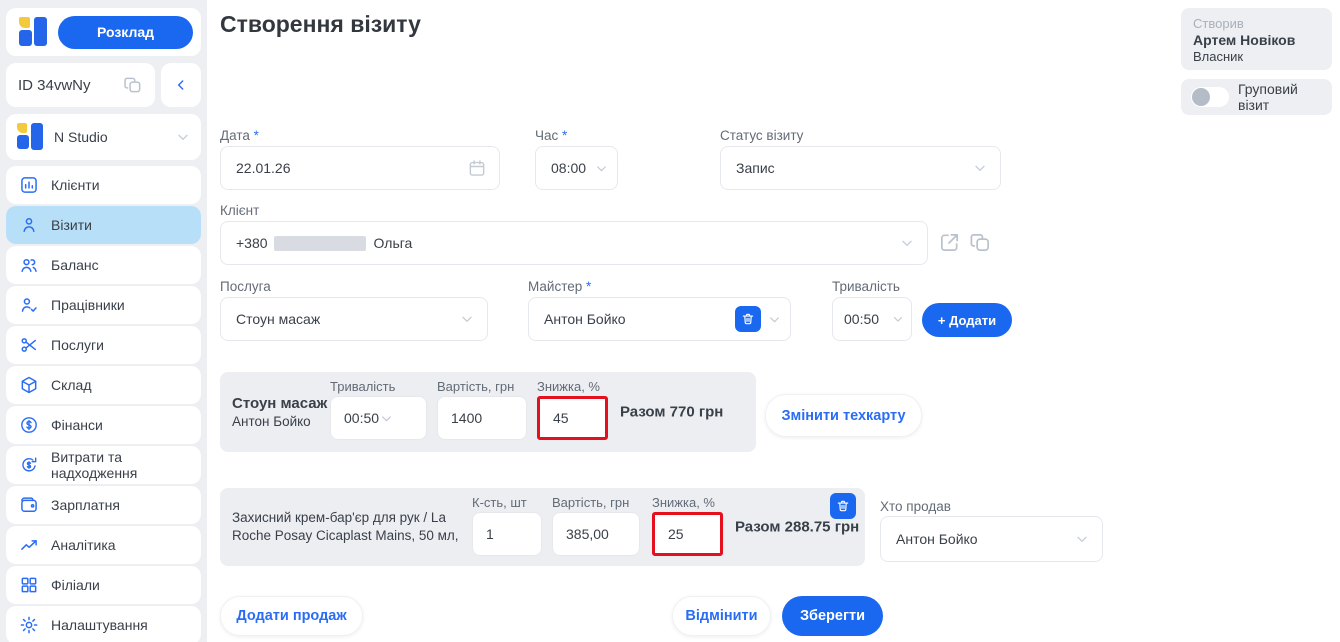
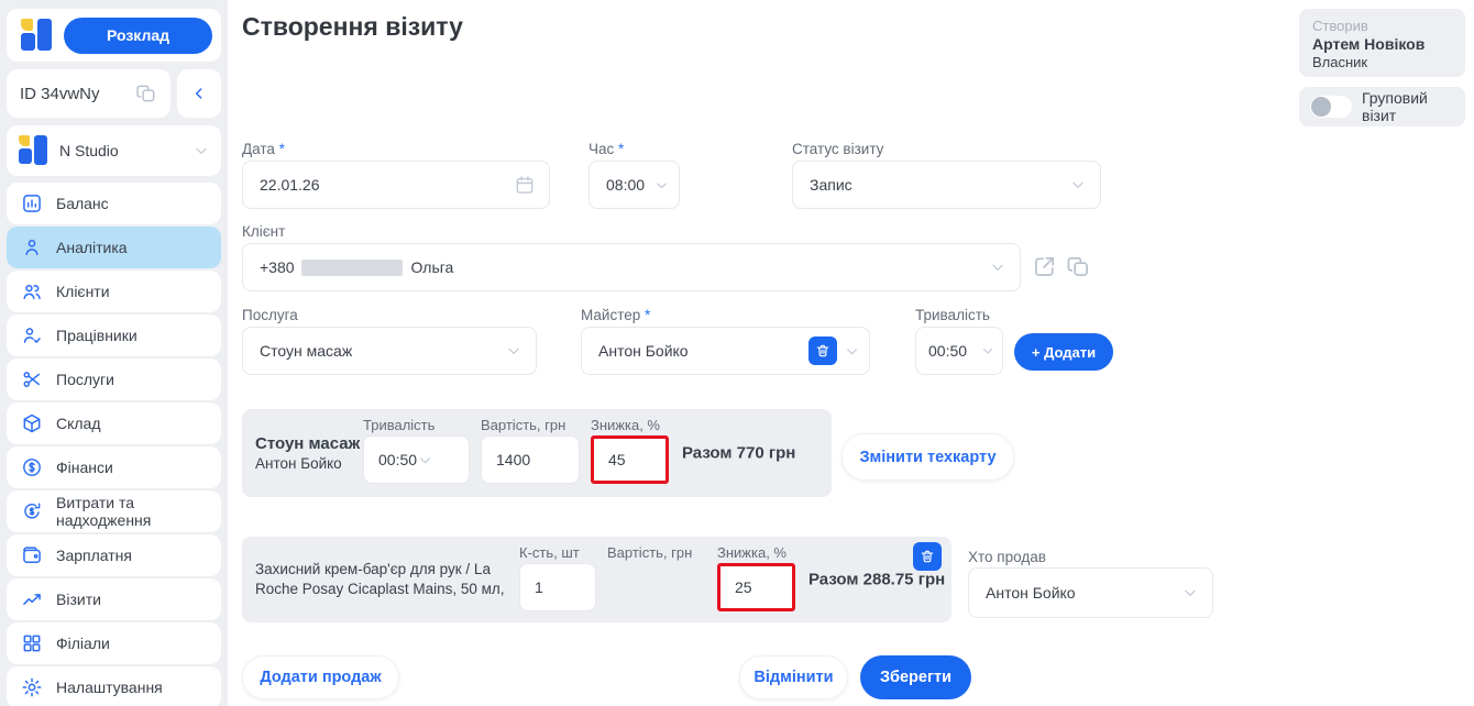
  Розклад
  ID 34vwNy
  N Studio
- Клієнти
+ Баланс
- Візити
+ Аналітика
- Баланс
+ Клієнти
  Працівники
  Послуги
  Склад
  Фінанси
  Витрати та надходження
  Зарплатня
- Аналітика
+ Візити
  Філіали
  Налаштування
  Створення візиту
  Створив
  Артем Новіков
  Власник
  Груповий візит
  Дата *
  22.01.26
  Час *
  08:00
  Статус візиту
  Запис
  Клієнт
  +380
  Ольга
  Послуга
  Стоун масаж
  Майстер *
  Антон Бойко
  Тривалість
  00:50
  + Додати
  Стоун масаж
  Антон Бойко
  Тривалість
  00:50
  Вартість, грн
  1400
  Знижка, %
  45
  Разом 770 грн
  Змінити техкарту
  Захисний крем-бар'єр для рук / La Roche Posay Cicaplast Mains, 50 мл,
  К-сть, шт
  1
  Вартість, грн
- 385,00
  Знижка, %
  25
  Разом 288.75 грн
  Хто продав
  Антон Бойко
  Додати продаж
  Відмінити
  Зберегти
